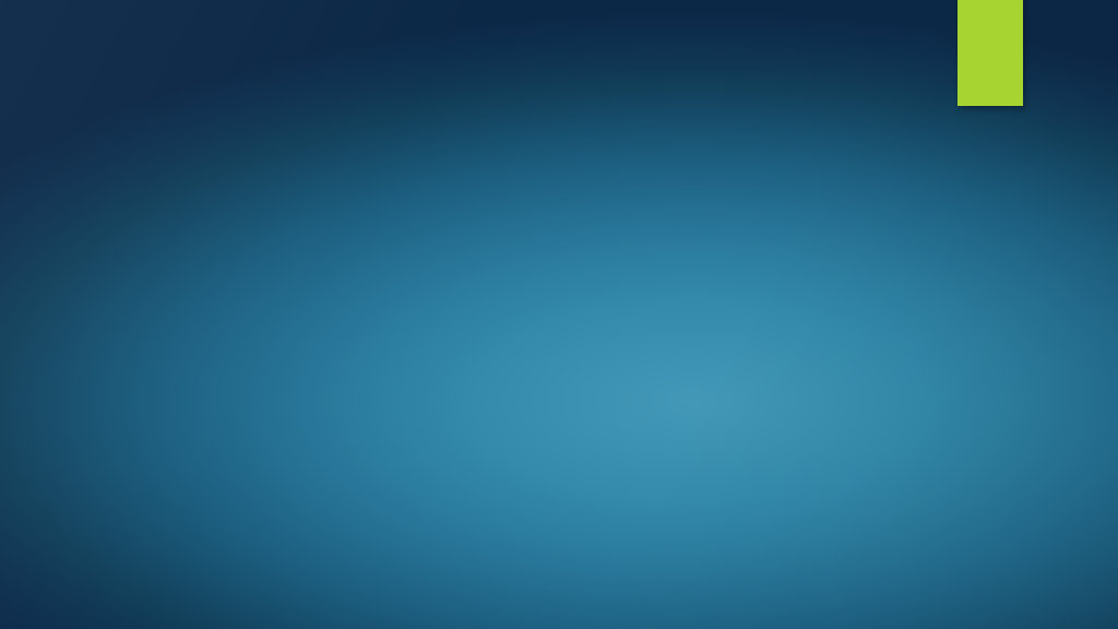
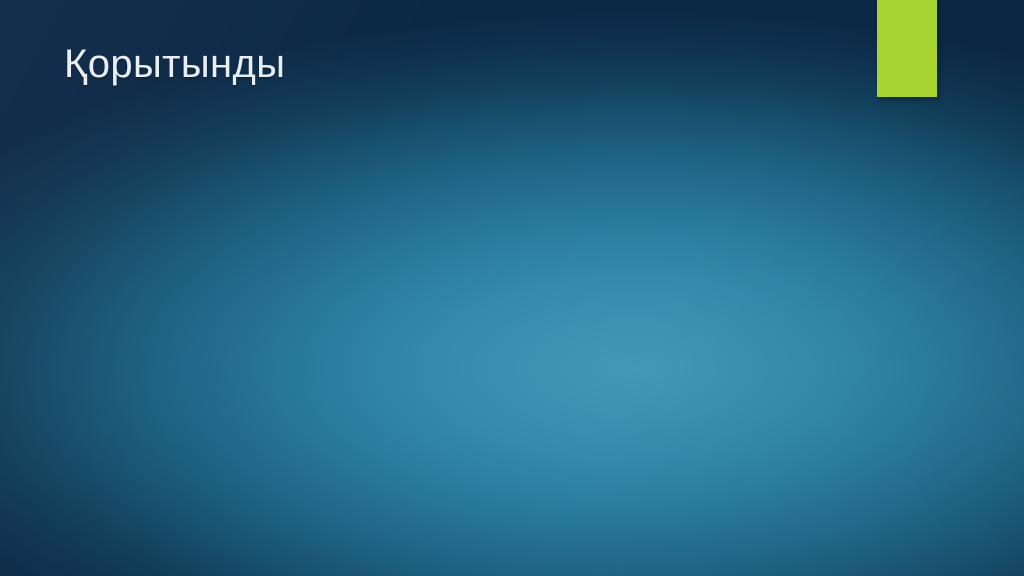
+ Қорытынды
